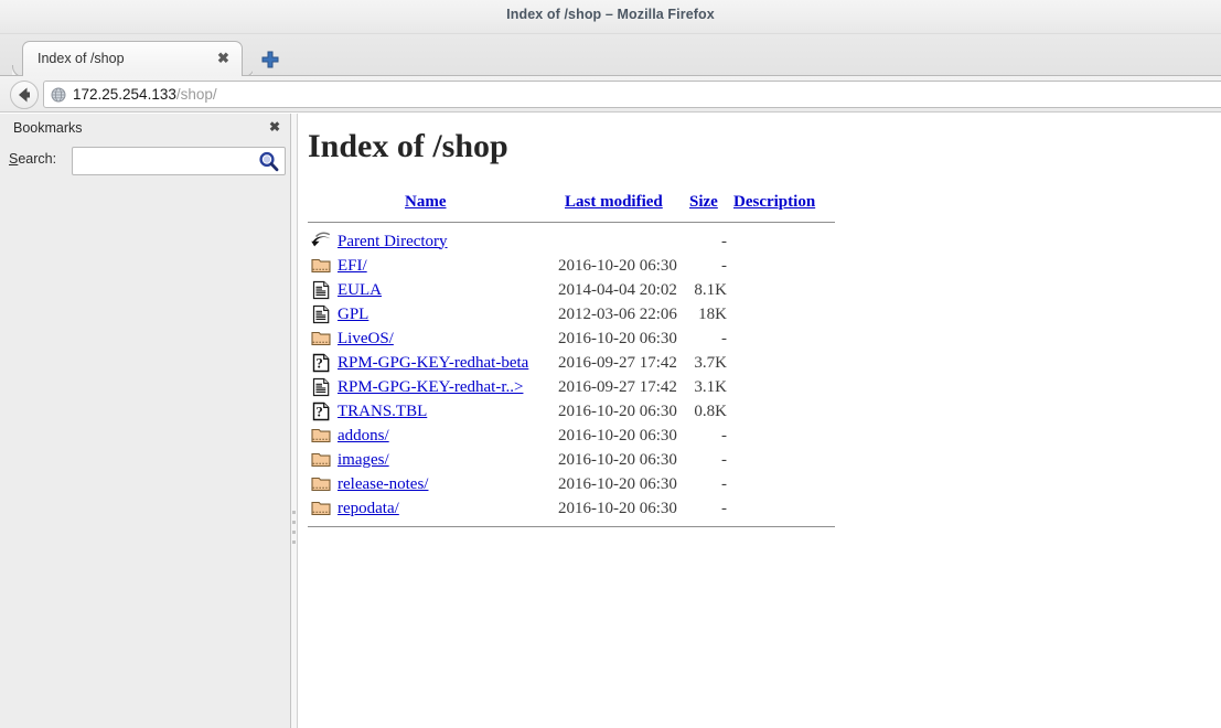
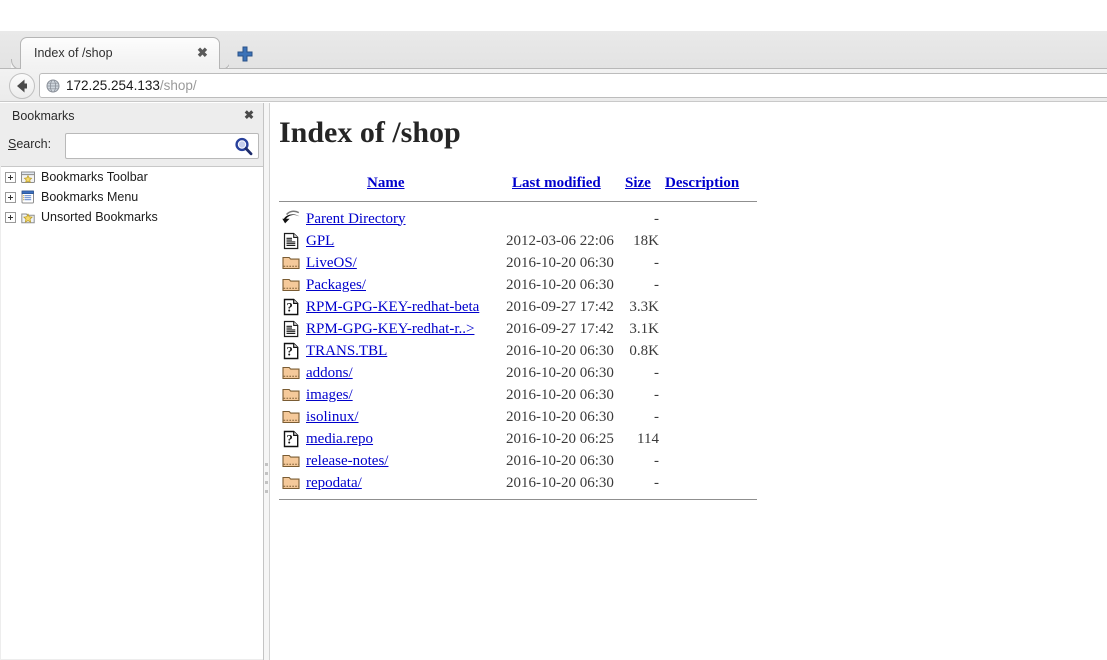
- Index of /shop – Mozilla Firefox
  Index of /shop
  ✖
  172.25.254.133/shop/
  Bookmarks
  ✖
  Search:
+ Bookmarks Toolbar
+ Bookmarks Menu
+ Unsorted Bookmarks
  Index of /shop
  Name	Last modified	Size	Description
  	Parent Directory		-
- 	EFI/	2016-10-20 06:30	-
- 	EULA	2014-04-04 20:02	8.1K
  	GPL	2012-03-06 22:06	18K
  	LiveOS/	2016-10-20 06:30	-
+ 	Packages/	2016-10-20 06:30	-
- ?	RPM-GPG-KEY-redhat-beta	2016-09-27 17:42	3.7K
+ ?	RPM-GPG-KEY-redhat-beta	2016-09-27 17:42	3.3K
  	RPM-GPG-KEY-redhat-r..>	2016-09-27 17:42	3.1K
  ?	TRANS.TBL	2016-10-20 06:30	0.8K
  	addons/	2016-10-20 06:30	-
  	images/	2016-10-20 06:30	-
+ 	isolinux/	2016-10-20 06:30	-
+ ?	media.repo	2016-10-20 06:25	114
  	release-notes/	2016-10-20 06:30	-
  	repodata/	2016-10-20 06:30	-
